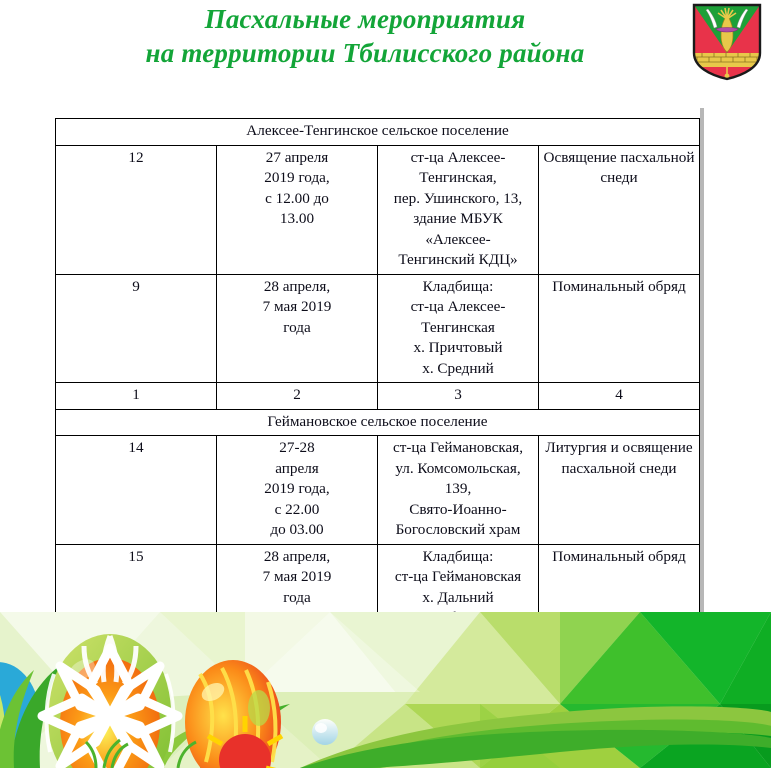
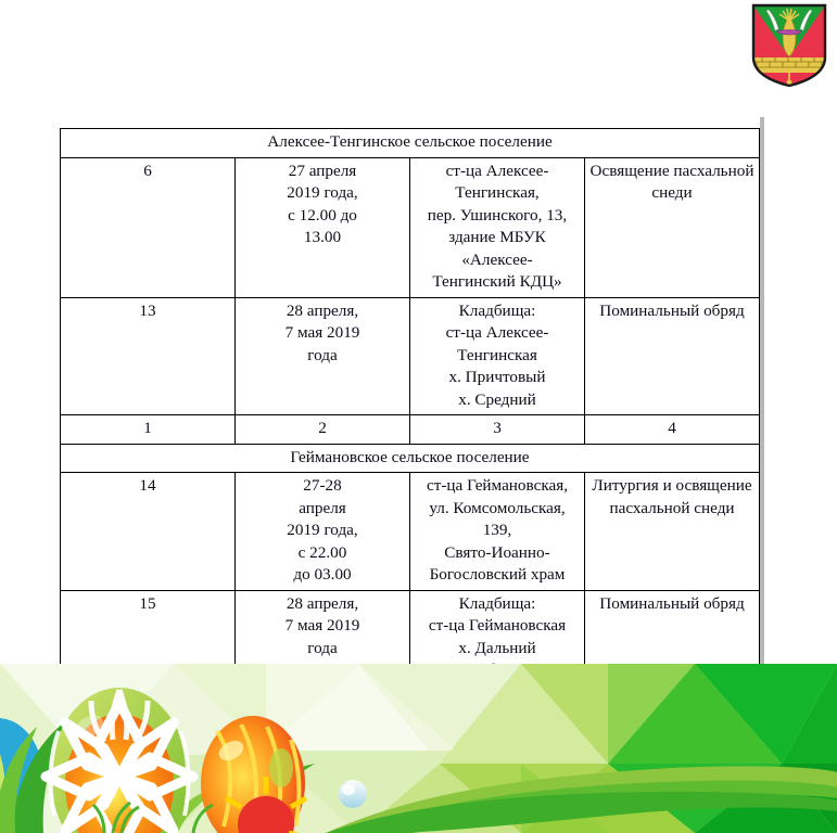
- Пасхальные мероприятия
- на территории Тбилисского района
  Алексее-Тенгинское сельское поселение
- 12	27 апреля 2019 года, с 12.00 до 13.00	ст-ца Алексее- Тенгинская, пер. Ушинского, 13, здание МБУК «Алексее- Тенгинский КДЦ»	Освящение пасхальной снеди
+ 6	27 апреля 2019 года, с 12.00 до 13.00	ст-ца Алексее- Тенгинская, пер. Ушинского, 13, здание МБУК «Алексее- Тенгинский КДЦ»	Освящение пасхальной снеди
- 9	28 апреля, 7 мая 2019 года	Кладбища: ст-ца Алексее-Тенгинская х. Причтовый х. Средний	Поминальный обряд
+ 13	28 апреля, 7 мая 2019 года	Кладбища: ст-ца Алексее-Тенгинская х. Причтовый х. Средний	Поминальный обряд
  1	2	3	4
  Геймановское сельское поселение
  14	27-28 апреля 2019 года, с 22.00 до 03.00	ст-ца Геймановская, ул. Комсомольская, 139, Свято-Иоанно- Богословский храм	Литургия и освящение пасхальной снеди
  15	28 апреля, 7 мая 2019 года	Кладбища: ст-ца Геймановская х. Дальний	Поминальный обряд
